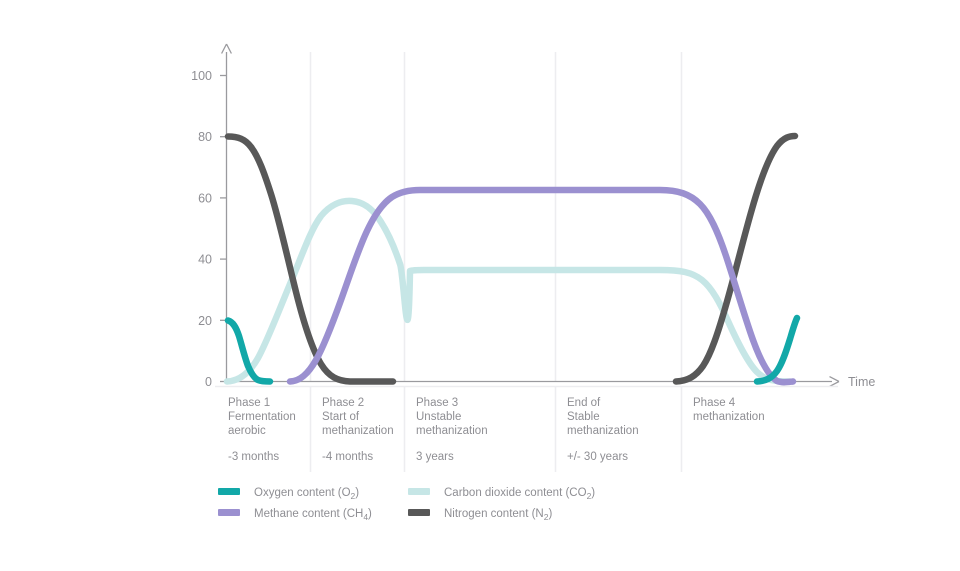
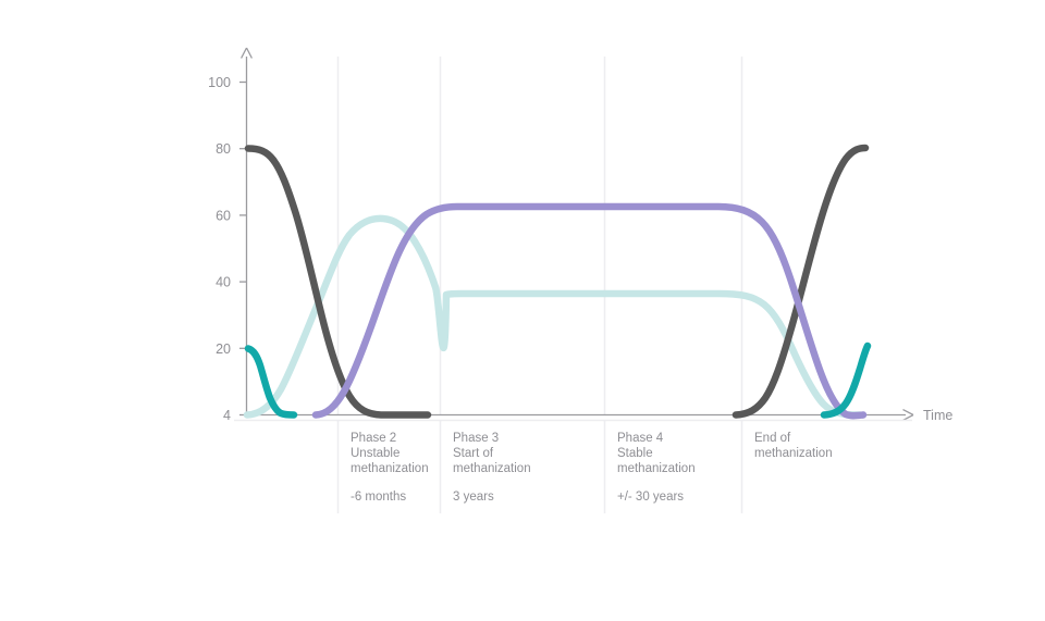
  100
  80
  60
  40
  20
- 0
+ 4
  Time
- Phase 1
- Fermentation
- aerobic
- -3 months
  Phase 2
- Start of
+ Unstable
  methanization
- -4 months
+ -6 months
  Phase 3
- Unstable
+ Start of
  methanization
  3 years
- End of
+ Phase 4
  Stable
  methanization
  +/- 30 years
- Phase 4
+ End of
  methanization
- Oxygen content (O2)
- Methane content (CH4)
- Carbon dioxide content (CO2)
- Nitrogen content (N2)
